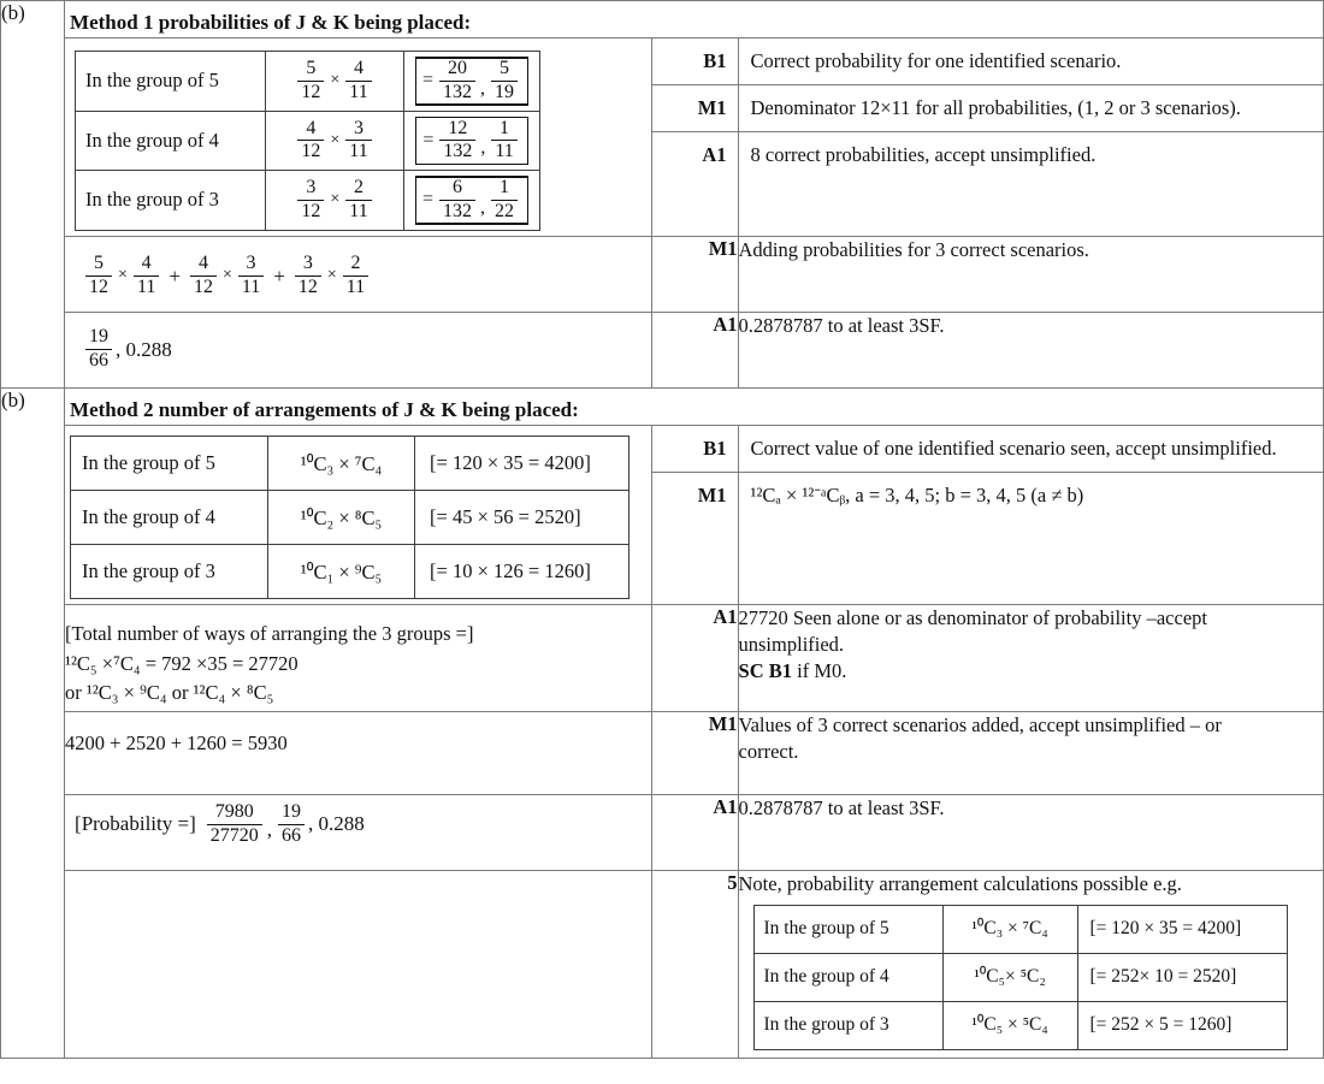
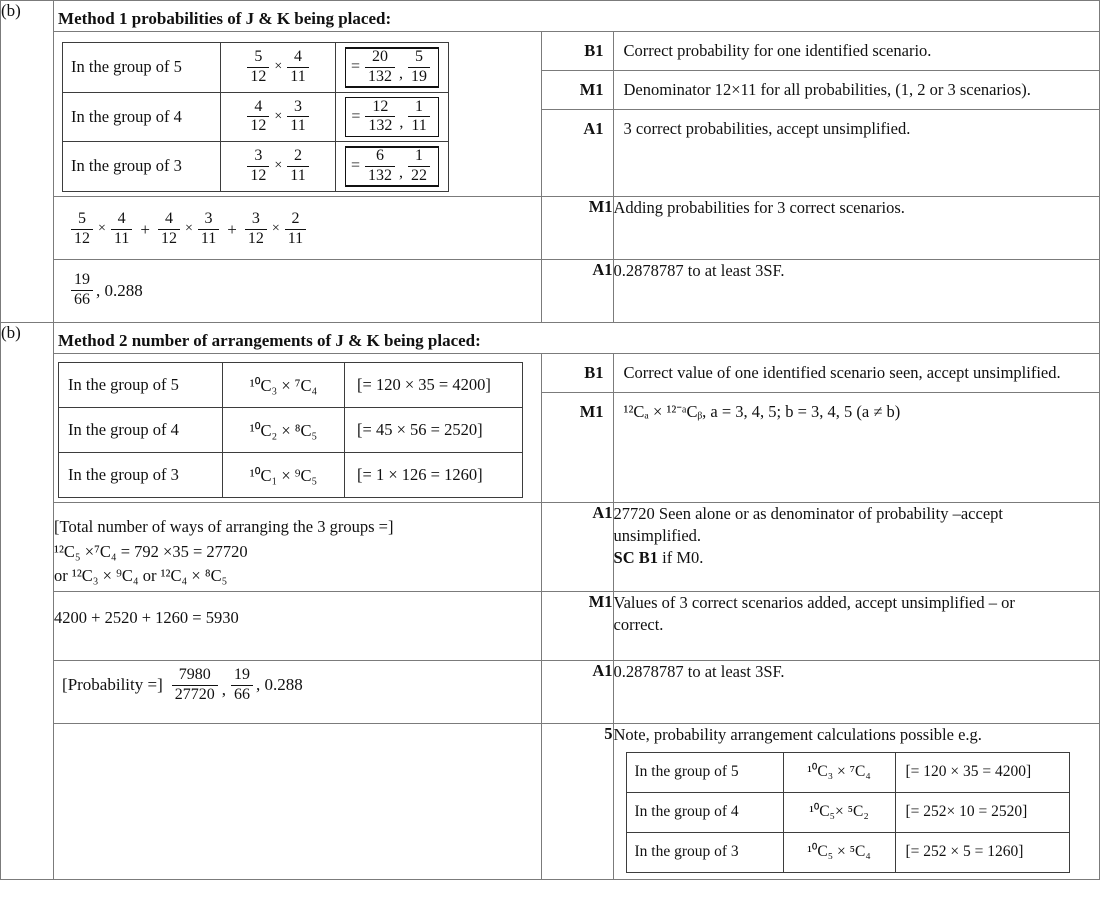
  (b)	Method 1 probabilities of J & K being placed:
  In the group of 5	512 × 411	= 20132 , 519
  In the group of 4	412 × 311	= 12132 , 111
  In the group of 3	312 × 211	= 6132 , 122
- 	B1 M1 A1	Correct probability for one identified scenario. Denominator 12×11 for all probabilities, (1, 2 or 3 scenarios). 8 correct probabilities, accept unsimplified.
+ 	B1 M1 A1	Correct probability for one identified scenario. Denominator 12×11 for all probabilities, (1, 2 or 3 scenarios). 3 correct probabilities, accept unsimplified.
  512 × 411 + 412 × 311 + 312 × 211	M1	Adding probabilities for 3 correct scenarios.
  1966 , 0.288	A1	0.2878787 to at least 3SF.
  (b)	Method 2 number of arrangements of J & K being placed:
  In the group of 5	¹⁰C₃ × ⁷C₄	[= 120 × 35 = 4200]
  In the group of 4	¹⁰C₂ × ⁸C₅	[= 45 × 56 = 2520]
- In the group of 3	¹⁰C₁ × ⁹C₅	[= 10 × 126 = 1260]
+ In the group of 3	¹⁰C₁ × ⁹C₅	[= 1 × 126 = 1260]
  	B1 M1	Correct value of one identified scenario seen, accept unsimplified. ¹²Cₐ × ¹²⁻ᵃCᵦ, a = 3, 4, 5; b = 3, 4, 5 (a ≠ b)
  [Total number of ways of arranging the 3 groups =] ¹²C₅ ×⁷C₄ = 792 ×35 = 27720 or ¹²C₃ × ⁹C₄ or ¹²C₄ × ⁸C₅	A1	27720 Seen alone or as denominator of probability –accept unsimplified. SC B1 if M0.
  4200 + 2520 + 1260 = 5930	M1	Values of 3 correct scenarios added, accept unsimplified – or correct.
  [Probability =] 798027720 , 1966 , 0.288	A1	0.2878787 to at least 3SF.
  	5	Note, probability arrangement calculations possible e.g.
  In the group of 5	¹⁰C₃ × ⁷C₄	[= 120 × 35 = 4200]
  In the group of 4	¹⁰C₅× ⁵C₂	[= 252× 10 = 2520]
  In the group of 3	¹⁰C₅ × ⁵C₄	[= 252 × 5 = 1260]
